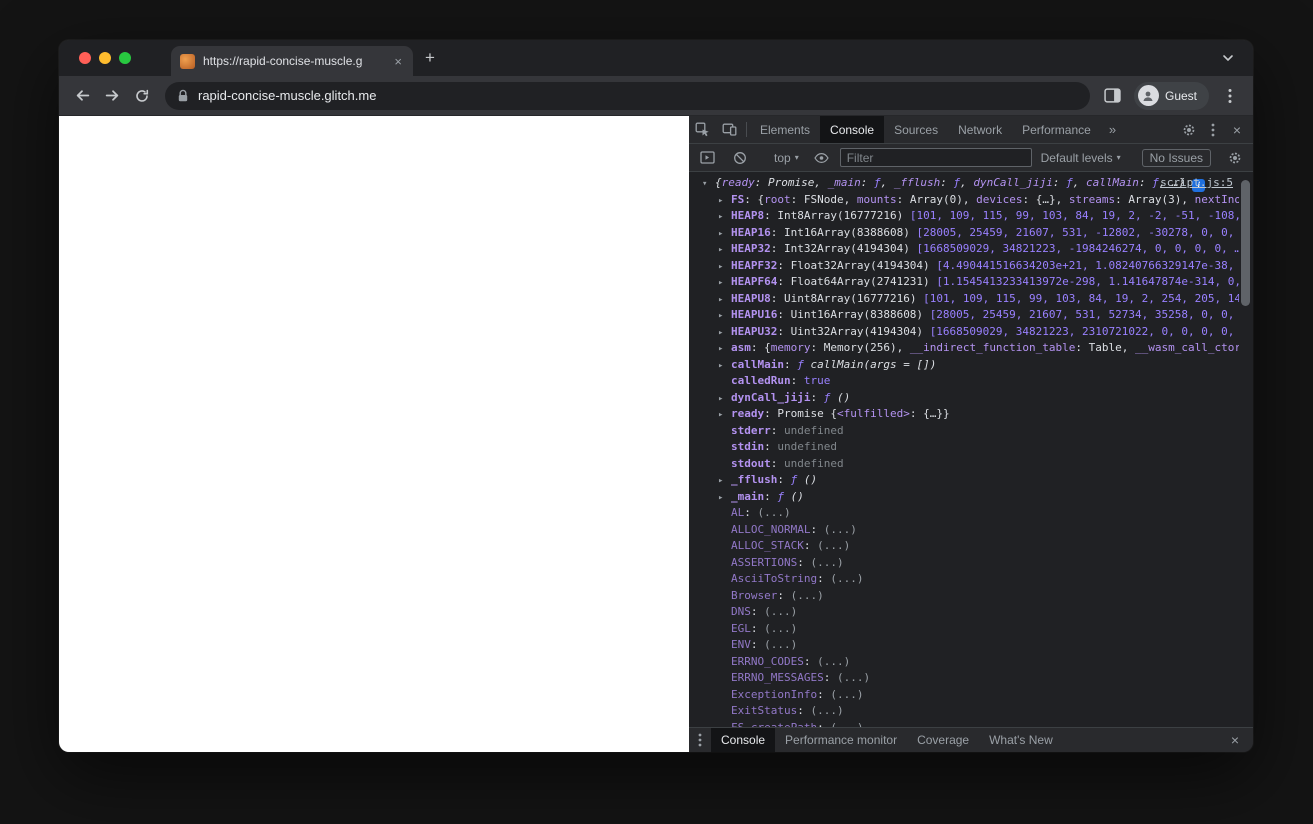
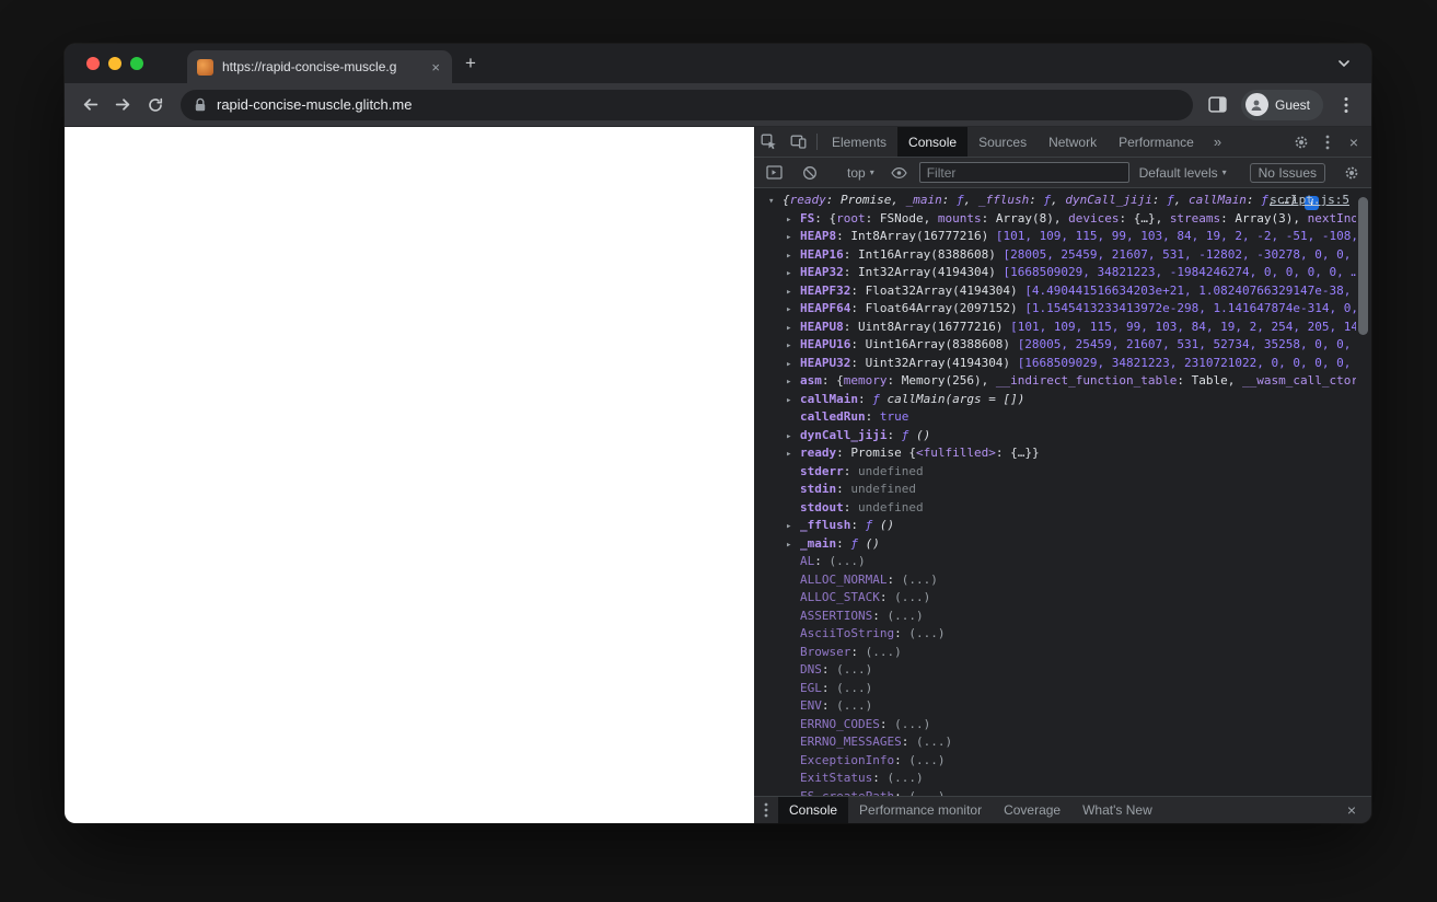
  https://rapid-concise-muscle.g
  ×
  +
  rapid-concise-muscle.glitch.me
  Guest
  Elements
  Console
  Sources
  Network
  Performance
  »
  ×
  top
  ▾
  Filter
  Default levels
  ▾
  No Issues
  ▾ {ready: Promise, _main: ƒ, _fflush: ƒ, dynCall_jiji: ƒ, callMain: ƒ, …} i
  script.js:5
- ▸ FS: {root: FSNode, mounts: Array(0), devices: {…}, streams: Array(3), nextIno
+ ▸ FS: {root: FSNode, mounts: Array(8), devices: {…}, streams: Array(3), nextIno
  ▸ HEAP8: Int8Array(16777216) [101, 109, 115, 99, 103, 84, 19, 2, -2, -51, -108,
  ▸ HEAP16: Int16Array(8388608) [28005, 25459, 21607, 531, -12802, -30278, 0, 0,
  ▸ HEAP32: Int32Array(4194304) [1668509029, 34821223, -1984246274, 0, 0, 0, 0, …
  ▸ HEAPF32: Float32Array(4194304) [4.490441516634203e+21, 1.08240766329147e-38,
- ▸ HEAPF64: Float64Array(2741231) [1.1545413233413972e-298, 1.141647874e-314, 0,
+ ▸ HEAPF64: Float64Array(2097152) [1.1545413233413972e-298, 1.141647874e-314, 0,
  ▸ HEAPU8: Uint8Array(16777216) [101, 109, 115, 99, 103, 84, 19, 2, 254, 205, 14
  ▸ HEAPU16: Uint16Array(8388608) [28005, 25459, 21607, 531, 52734, 35258, 0, 0,
  ▸ HEAPU32: Uint32Array(4194304) [1668509029, 34821223, 2310721022, 0, 0, 0, 0,
  ▸ asm: {memory: Memory(256), __indirect_function_table: Table, __wasm_call_ctor
  ▸ callMain: ƒ callMain(args = [])
  calledRun: true
  ▸ dynCall_jiji: ƒ ()
  ▸ ready: Promise {<fulfilled>: {…}}
  stderr: undefined
  stdin: undefined
  stdout: undefined
  ▸ _fflush: ƒ ()
  ▸ _main: ƒ ()
  AL: (...)
  ALLOC_NORMAL: (...)
  ALLOC_STACK: (...)
  ASSERTIONS: (...)
  AsciiToString: (...)
  Browser: (...)
  DNS: (...)
  EGL: (...)
  ENV: (...)
  ERRNO_CODES: (...)
  ERRNO_MESSAGES: (...)
  ExceptionInfo: (...)
  ExitStatus: (...)
  Console
  Performance monitor
  Coverage
  What's New
  ×
